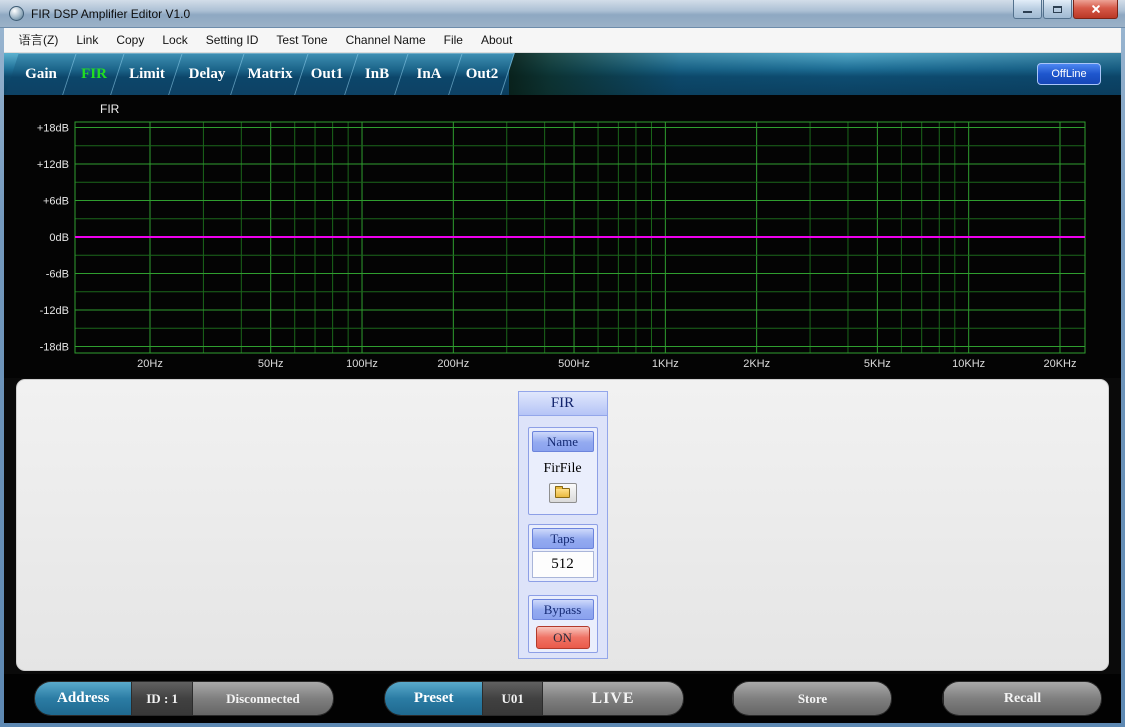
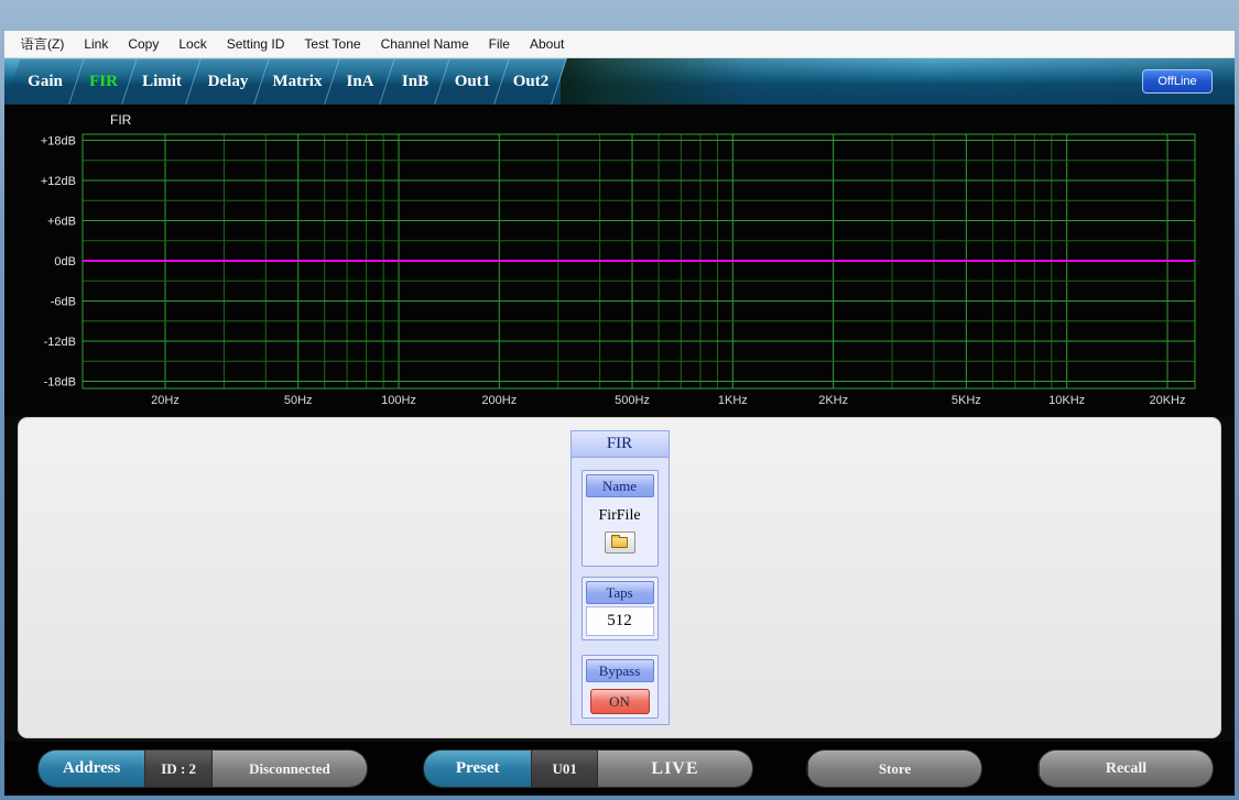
- FIR DSP Amplifier Editor V1.0
  语言(Z)
  Link
  Copy
  Lock
  Setting ID
  Test Tone
  Channel Name
  File
  About
  Gain
  FIR
  Limit
  Delay
  Matrix
- Out1
+ InA
  InB
- InA
+ Out1
  Out2
  OffLine
  +18dB
  +12dB
  +6dB
  0dB
  -6dB
  -12dB
  -18dB
  20Hz
  50Hz
  100Hz
  200Hz
  500Hz
  1KHz
  2KHz
  5KHz
  10KHz
  20KHz
  FIR
  FIR
  Name
  FirFile
  Taps
  512
  Bypass
  ON
  Address
- ID : 1
+ ID : 2
  Disconnected
  Preset
  U01
  LIVE
  Store
  Recall
